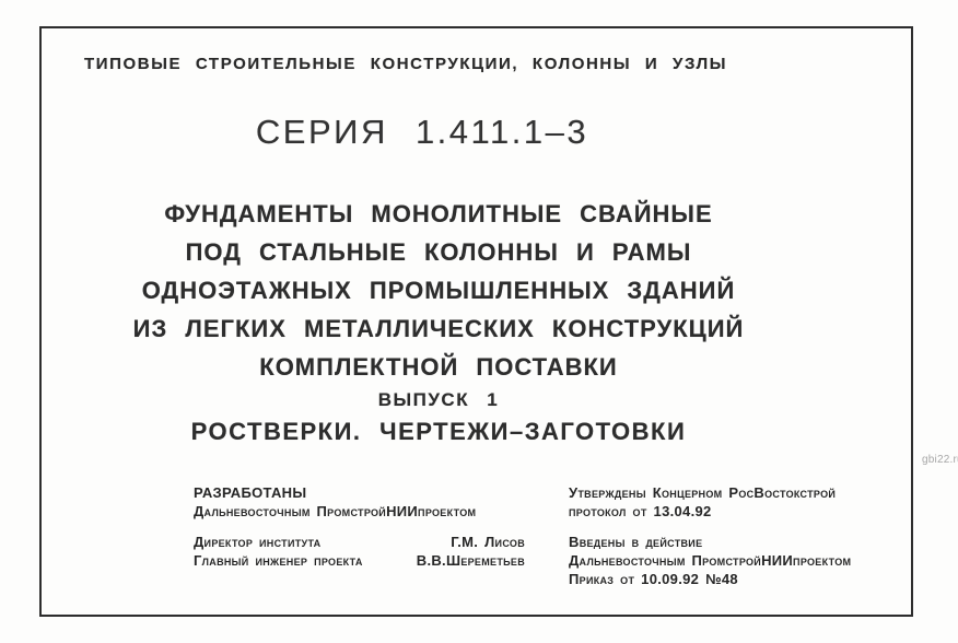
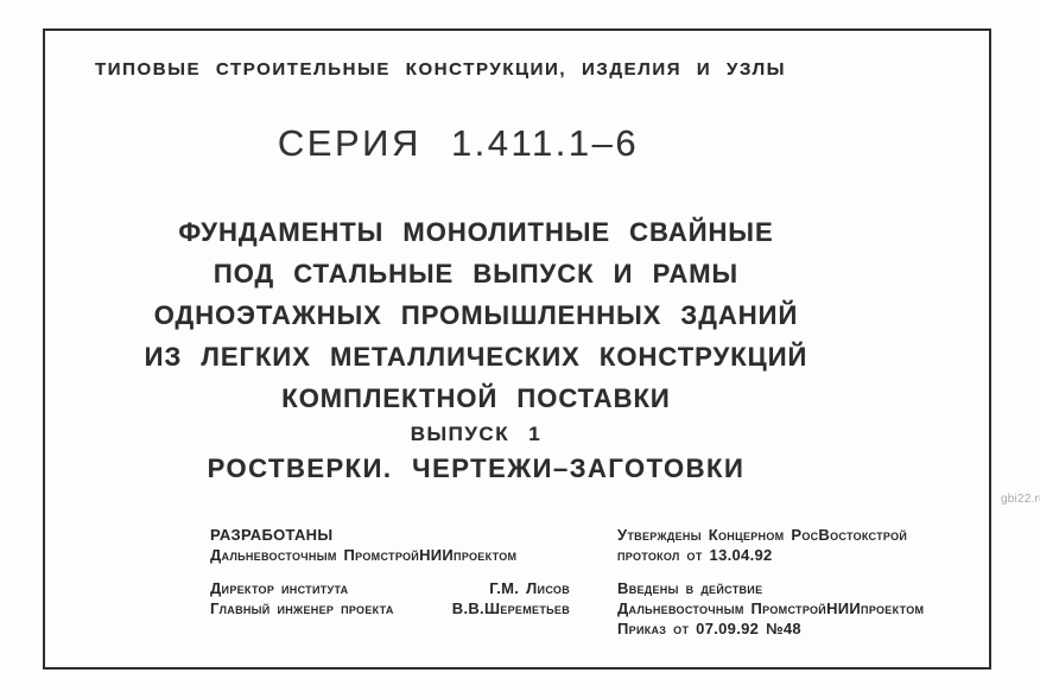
- ТИПОВЫЕ СТРОИТЕЛЬНЫЕ КОНСТРУКЦИИ, КОЛОННЫ И УЗЛЫ
+ ТИПОВЫЕ СТРОИТЕЛЬНЫЕ КОНСТРУКЦИИ, ИЗДЕЛИЯ И УЗЛЫ
- СЕРИЯ 1.411.1–3
+ СЕРИЯ 1.411.1–6
  ФУНДАМЕНТЫ МОНОЛИТНЫЕ СВАЙНЫЕ
- ПОД СТАЛЬНЫЕ КОЛОННЫ И РАМЫ
+ ПОД СТАЛЬНЫЕ ВЫПУСК И РАМЫ
  ОДНОЭТАЖНЫХ ПРОМЫШЛЕННЫХ ЗДАНИЙ
  ИЗ ЛЕГКИХ МЕТАЛЛИЧЕСКИХ КОНСТРУКЦИЙ
  КОМПЛЕКТНОЙ ПОСТАВКИ
  ВЫПУСК 1
  РОСТВЕРКИ. ЧЕРТЕЖИ–ЗАГОТОВКИ
  РАЗРАБОТАНЫ
  Дальневосточным ПромстройНИИпроектом
  Директор института
  Г.М. Лисов
  Главный инженер проекта
  В.В.Шереметьев
  Утверждены Концерном РосВостокстрой
  протокол от 13.04.92
  Введены в действие
  Дальневосточным ПромстройНИИпроектом
- Приказ от 10.09.92 №48
+ Приказ от 07.09.92 №48
  gbi22.r
